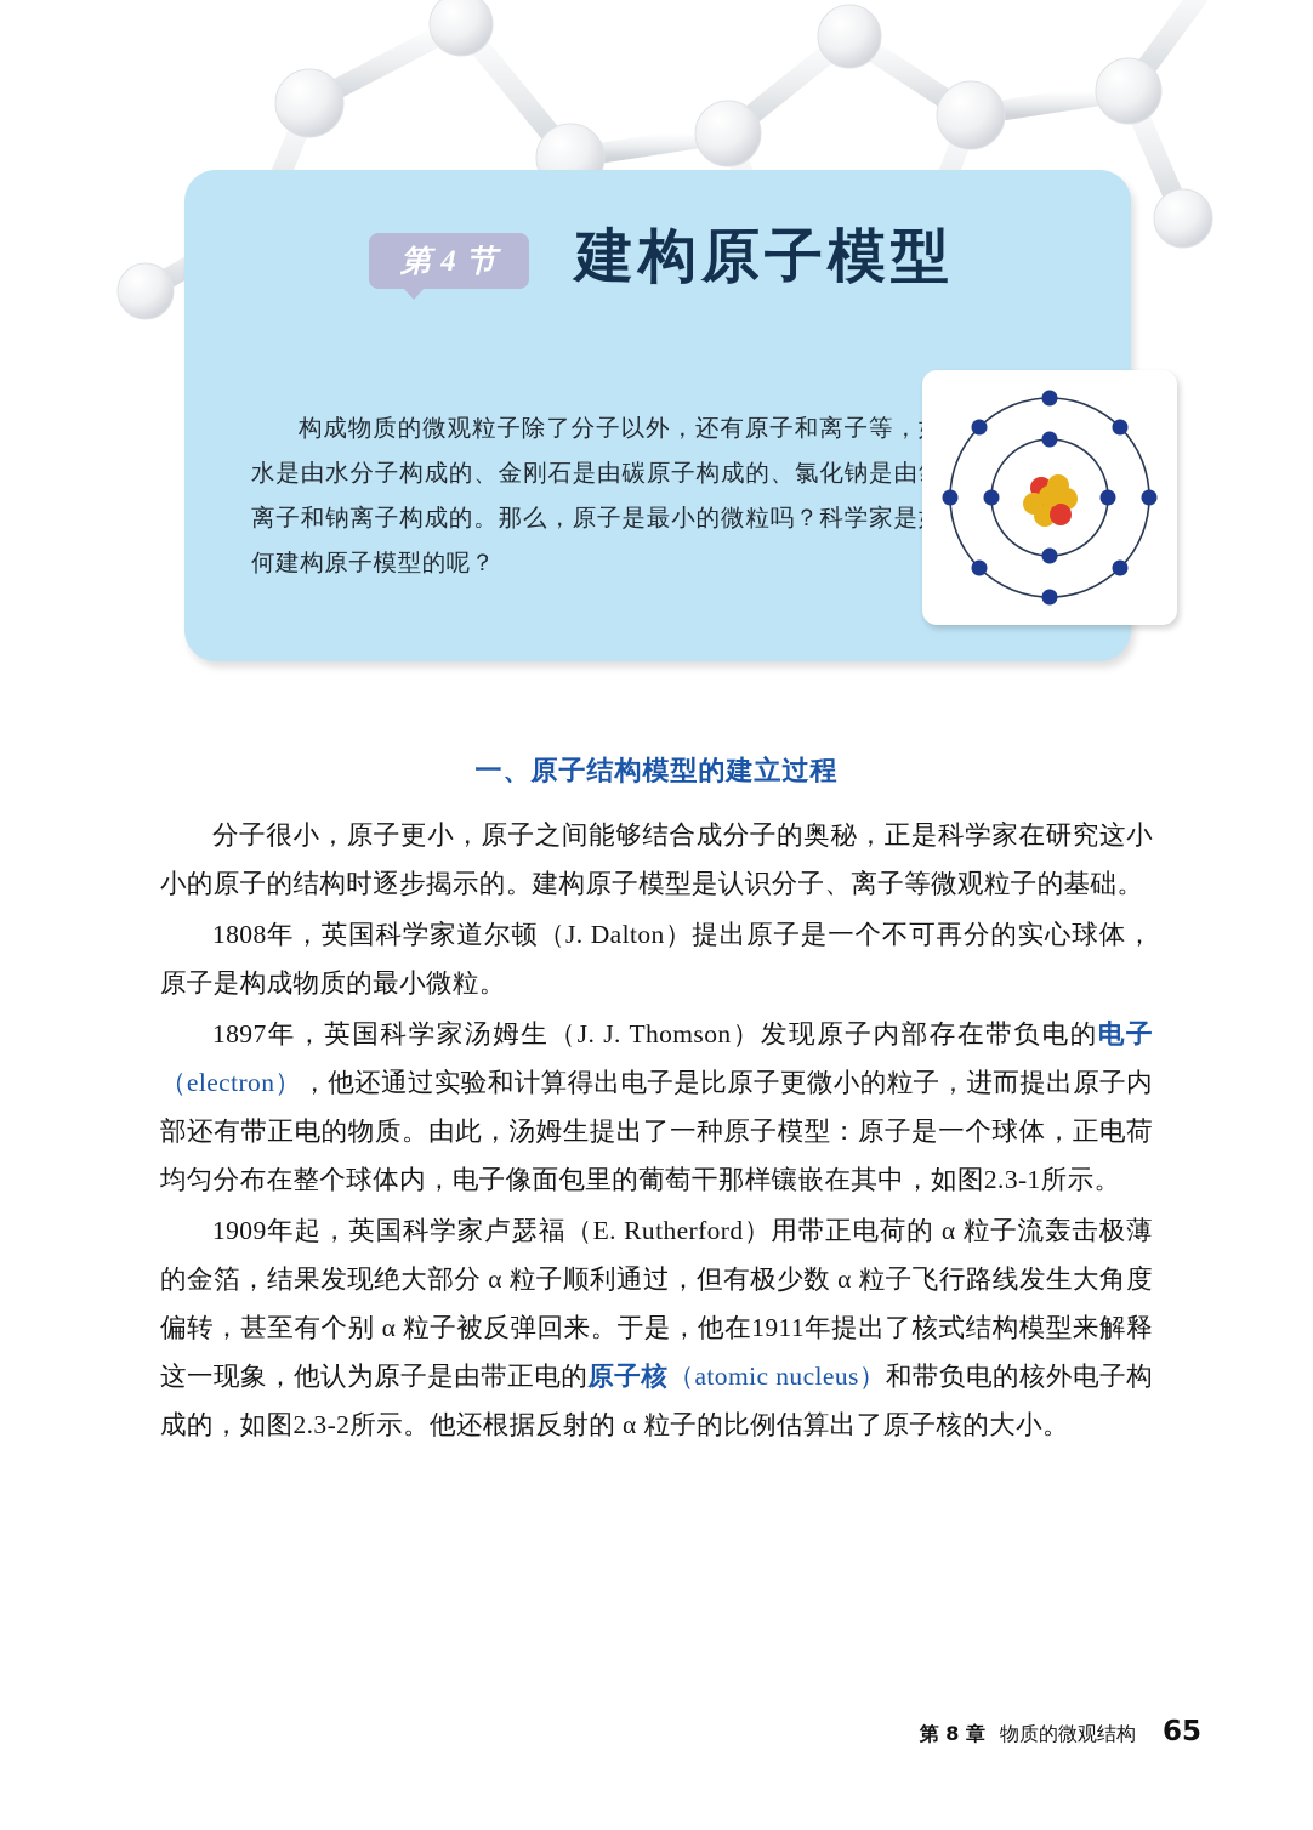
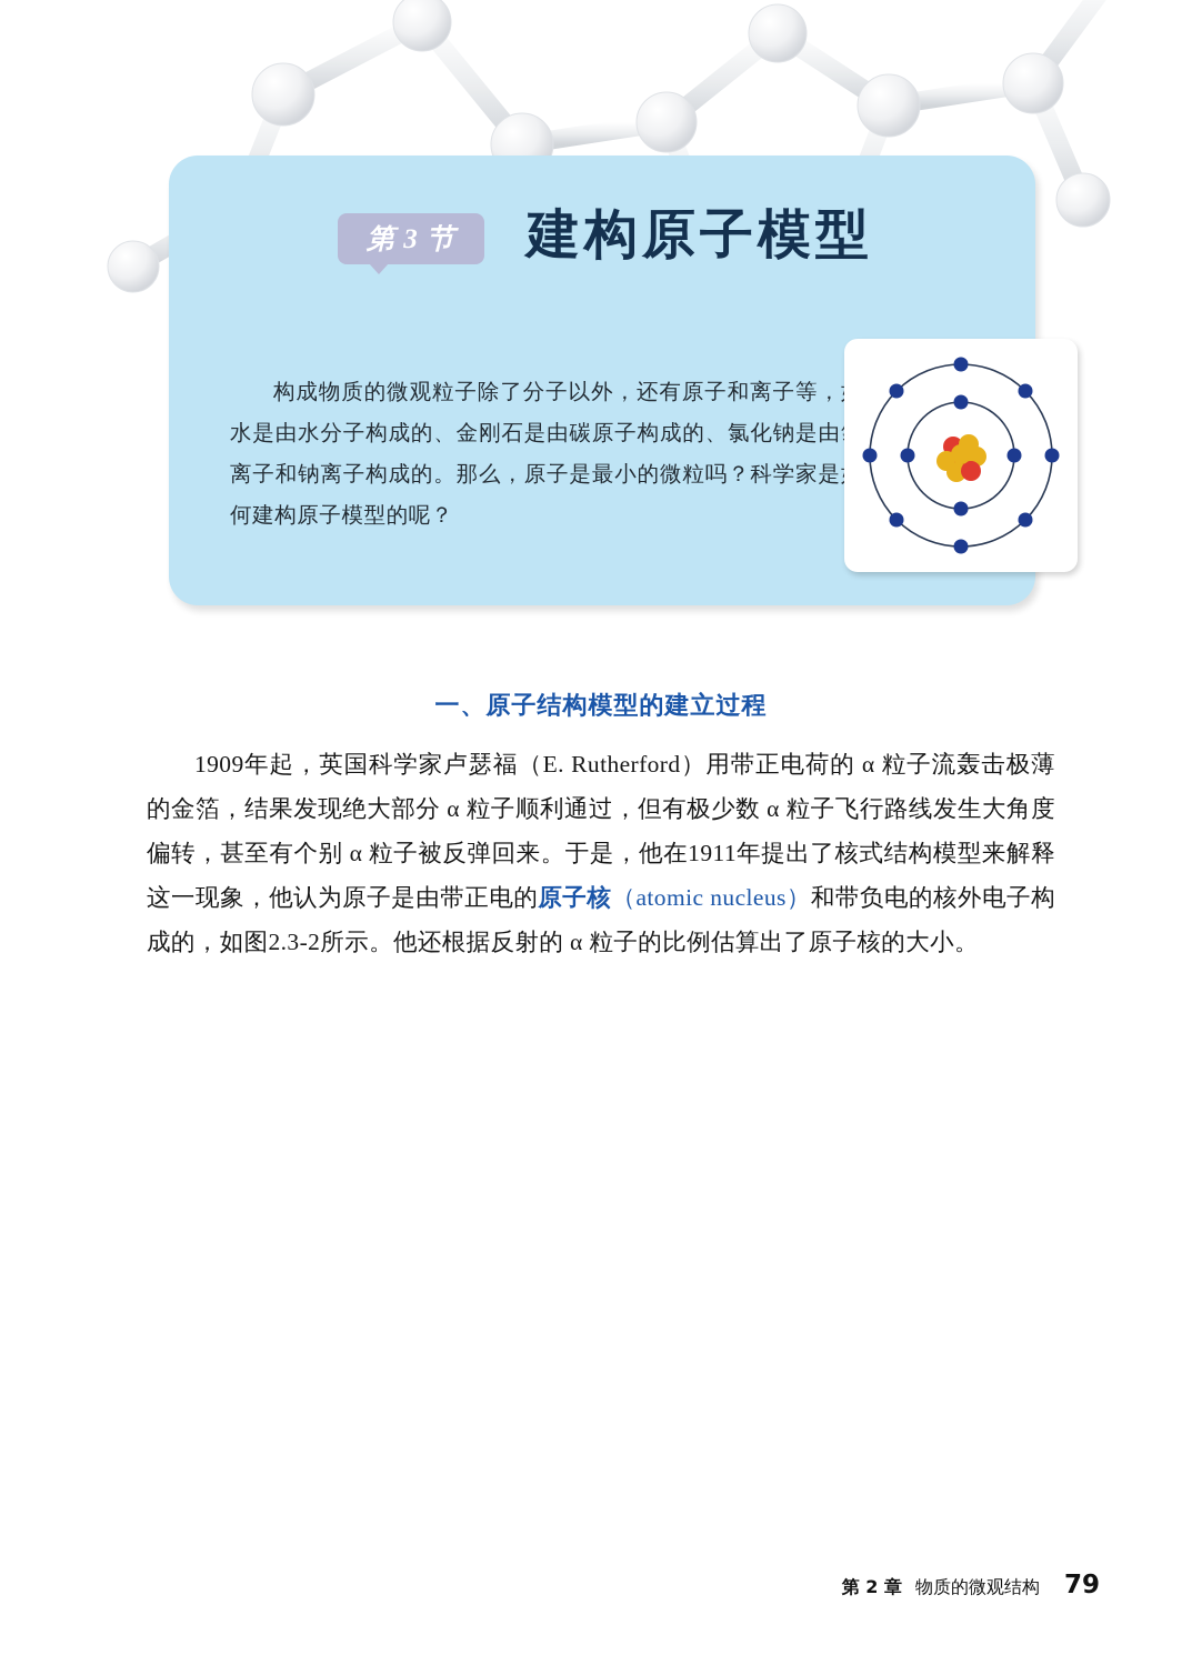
- 第 4 节
+ 第 3 节
  建构原子模型
  构成物质的微观粒子除了分子以外，还有原子和离子等，水是由水分子构成的、金刚石是由碳原子构成的、氯化钠是由离子和钠离子构成的。那么，原子是最小的微粒吗？科学家是何建构原子模型的呢？
  一、原子结构模型的建立过程
- 分子很小，原子更小，原子之间能够结合成分子的奥秘，正是科学家在研究这小小的原子的结构时逐步揭示的。建构原子模型是认识分子、离子等微观粒子的基础。
- 1808年，英国科学家道尔顿（J. Dalton）提出原子是一个不可再分的实心球体，原子是构成物质的最小微粒。
- 1897年，英国科学家汤姆生（J. J. Thomson）发现原子内部存在带负电的电子（electron），他还通过实验和计算得出电子是比原子更微小的粒子，进而提出原子内部还有带正电的物质。由此，汤姆生提出了一种原子模型：原子是一个球体，正电荷均匀分布在整个球体内，电子像面包里的葡萄干那样镶嵌在其中，如图2.3-1所示。
  1909年起，英国科学家卢瑟福（E. Rutherford）用带正电荷的 α 粒子流轰击极薄的金箔，结果发现绝大部分 α 粒子顺利通过，但有极少数 α 粒子飞行路线发生大角度偏转，甚至有个别 α 粒子被反弹回来。于是，他在1911年提出了核式结构模型来解释这一现象，他认为原子是由带正电的原子核（atomic nucleus）和带负电的核外电子构成的，如图2.3-2所示。他还根据反射的 α 粒子的比例估算出了原子核的大小。
- 第 8 章
+ 第 2 章
  物质的微观结构
- 65
+ 79
